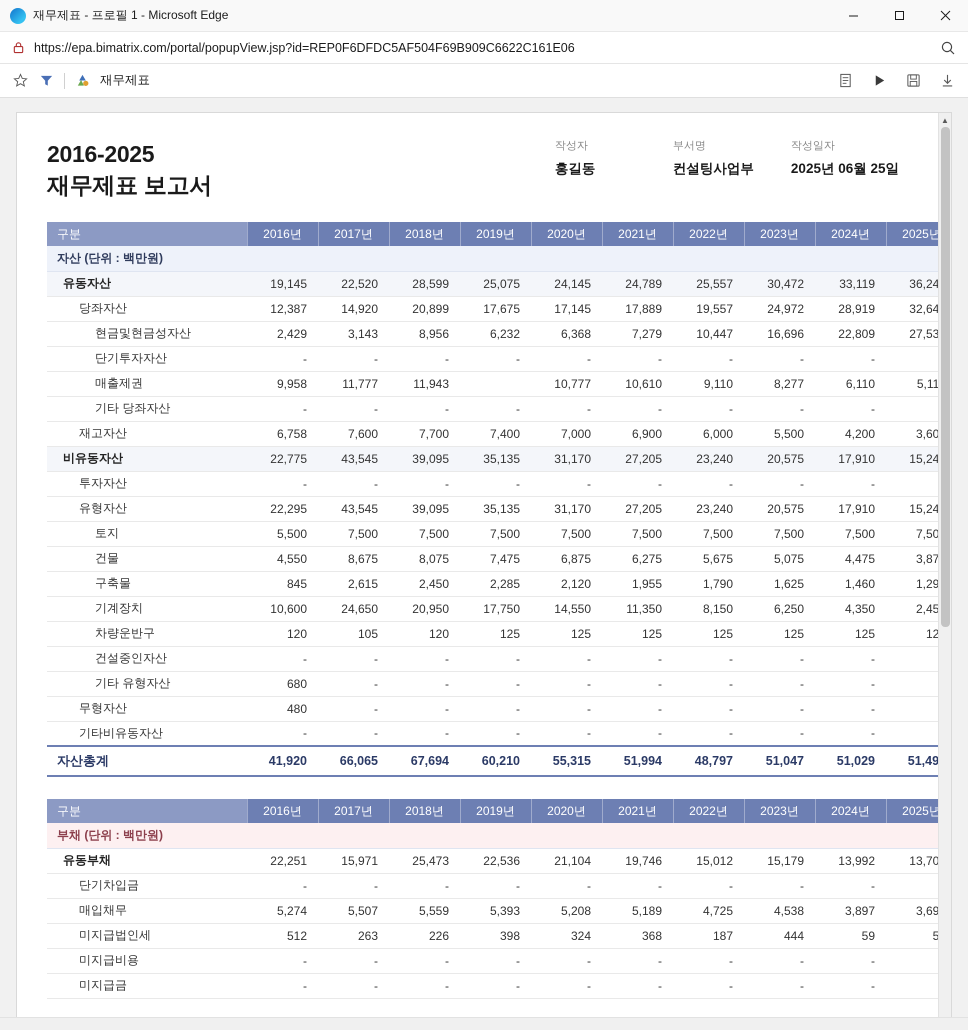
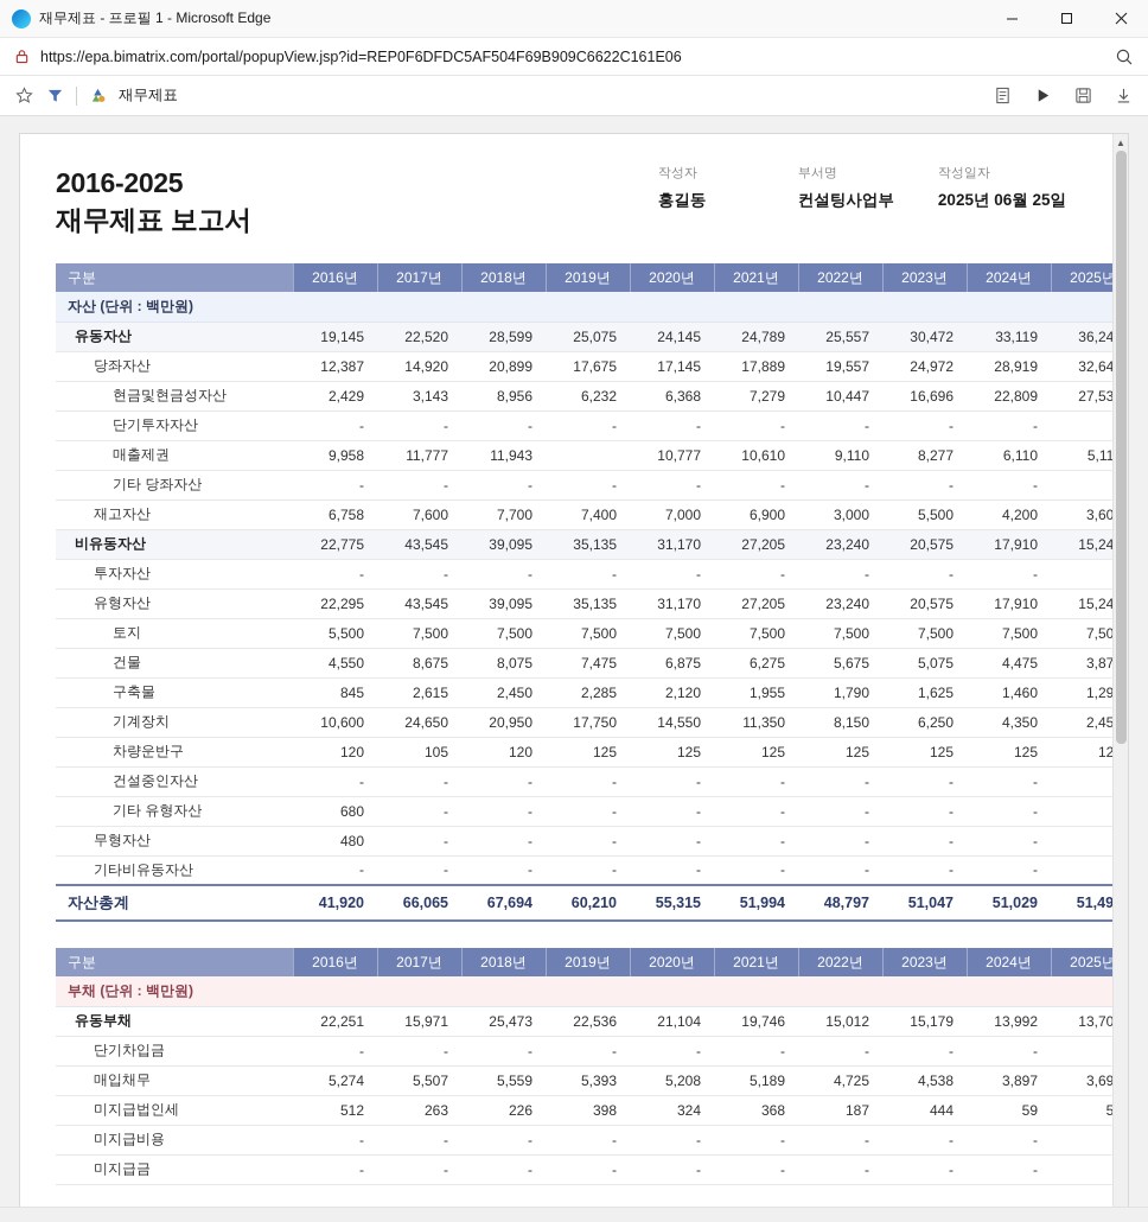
  재무제표 - 프로필 1 - Microsoft Edge
  https://epa.bimatrix.com/portal/popupView.jsp?id=REP0F6DFDC5AF504F69B909C6622C161E06
  재무제표
  2016-2025
  재무제표 보고서
  작성자
  홍길동
  부서명
  컨설팅사업부
  작성일자
  2025년 06월 25일
  구분	2016년	2017년	2018년	2019년	2020년	2021년	2022년	2023년	2024년	2025년
  자산 (단위 : 백만원)
  유동자산	19,145	22,520	28,599	25,075	24,145	24,789	25,557	30,472	33,119	36,24
  당좌자산	12,387	14,920	20,899	17,675	17,145	17,889	19,557	24,972	28,919	32,64
  현금및현금성자산	2,429	3,143	8,956	6,232	6,368	7,279	10,447	16,696	22,809	27,53
  단기투자자산	-	-	-	-	-	-	-	-	-
  매출제권	9,958	11,777	11,943		10,777	10,610	9,110	8,277	6,110	5,11
  기타 당좌자산	-	-	-	-	-	-	-	-	-
- 재고자산	6,758	7,600	7,700	7,400	7,000	6,900	6,000	5,500	4,200	3,60
+ 재고자산	6,758	7,600	7,700	7,400	7,000	6,900	3,000	5,500	4,200	3,60
  비유동자산	22,775	43,545	39,095	35,135	31,170	27,205	23,240	20,575	17,910	15,24
  투자자산	-	-	-	-	-	-	-	-	-
  유형자산	22,295	43,545	39,095	35,135	31,170	27,205	23,240	20,575	17,910	15,24
  토지	5,500	7,500	7,500	7,500	7,500	7,500	7,500	7,500	7,500	7,50
  건물	4,550	8,675	8,075	7,475	6,875	6,275	5,675	5,075	4,475	3,87
  구축물	845	2,615	2,450	2,285	2,120	1,955	1,790	1,625	1,460	1,29
  기계장치	10,600	24,650	20,950	17,750	14,550	11,350	8,150	6,250	4,350	2,45
  차량운반구	120	105	120	125	125	125	125	125	125	12
  건설중인자산	-	-	-	-	-	-	-	-	-
  기타 유형자산	680	-	-	-	-	-	-	-	-
  무형자산	480	-	-	-	-	-	-	-	-
  기타비유동자산	-	-	-	-	-	-	-	-	-
  자산총계	41,920	66,065	67,694	60,210	55,315	51,994	48,797	51,047	51,029	51,49
  구분	2016년	2017년	2018년	2019년	2020년	2021년	2022년	2023년	2024년	2025년
  부채 (단위 : 백만원)
  유동부채	22,251	15,971	25,473	22,536	21,104	19,746	15,012	15,179	13,992	13,70
  단기차입금	-	-	-	-	-	-	-	-	-
  매입채무	5,274	5,507	5,559	5,393	5,208	5,189	4,725	4,538	3,897	3,69
  미지급법인세	512	263	226	398	324	368	187	444	59	5
  미지급비용	-	-	-	-	-	-	-	-	-
  미지급금	-	-	-	-	-	-	-	-	-
  ▲
